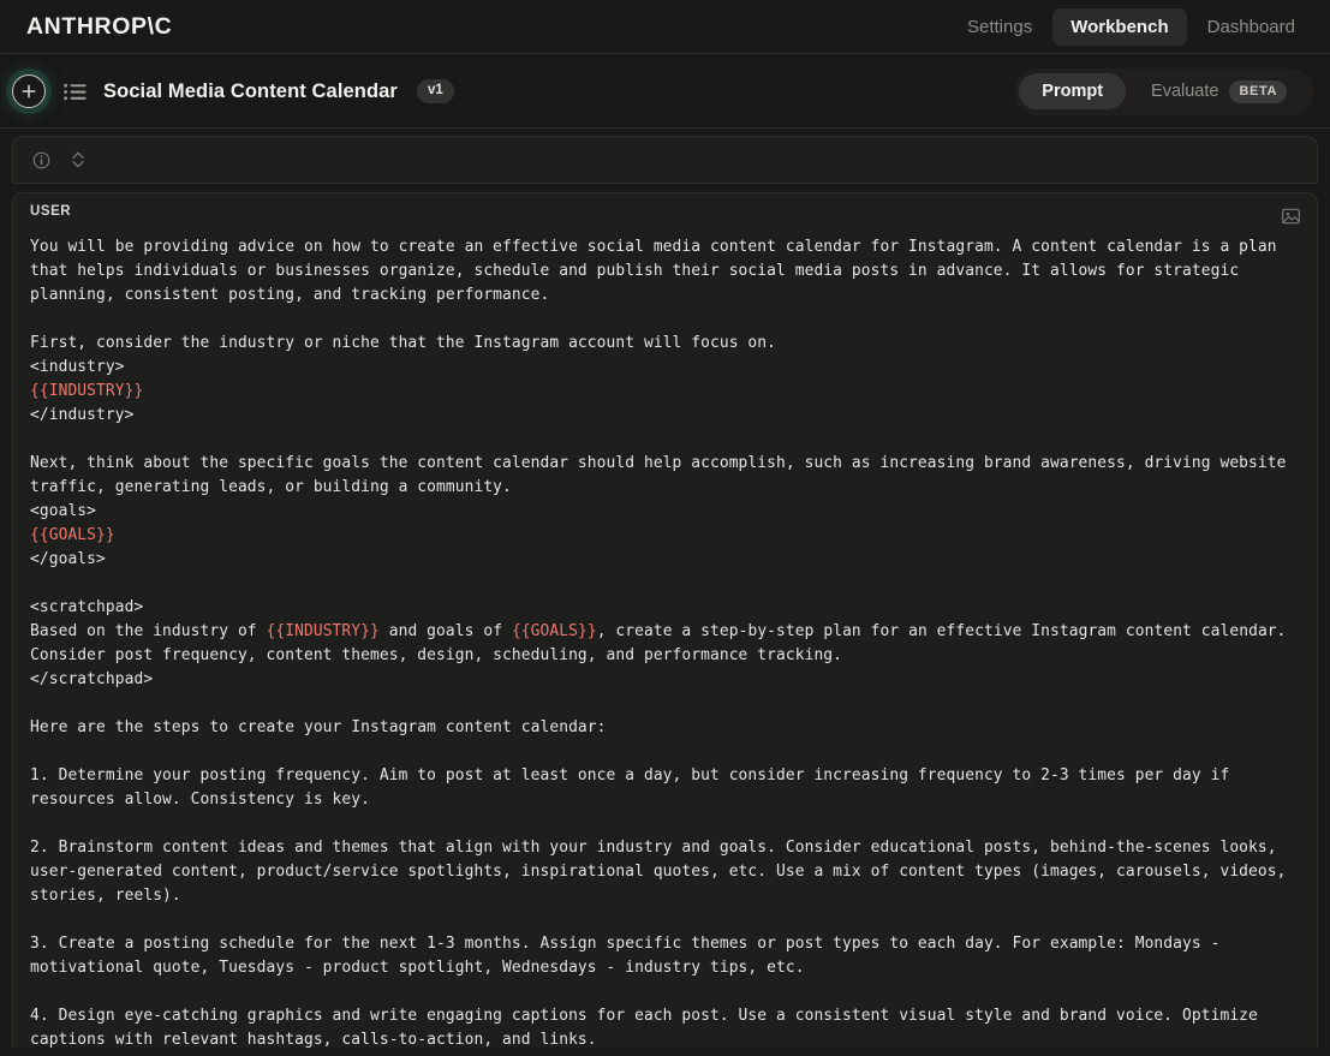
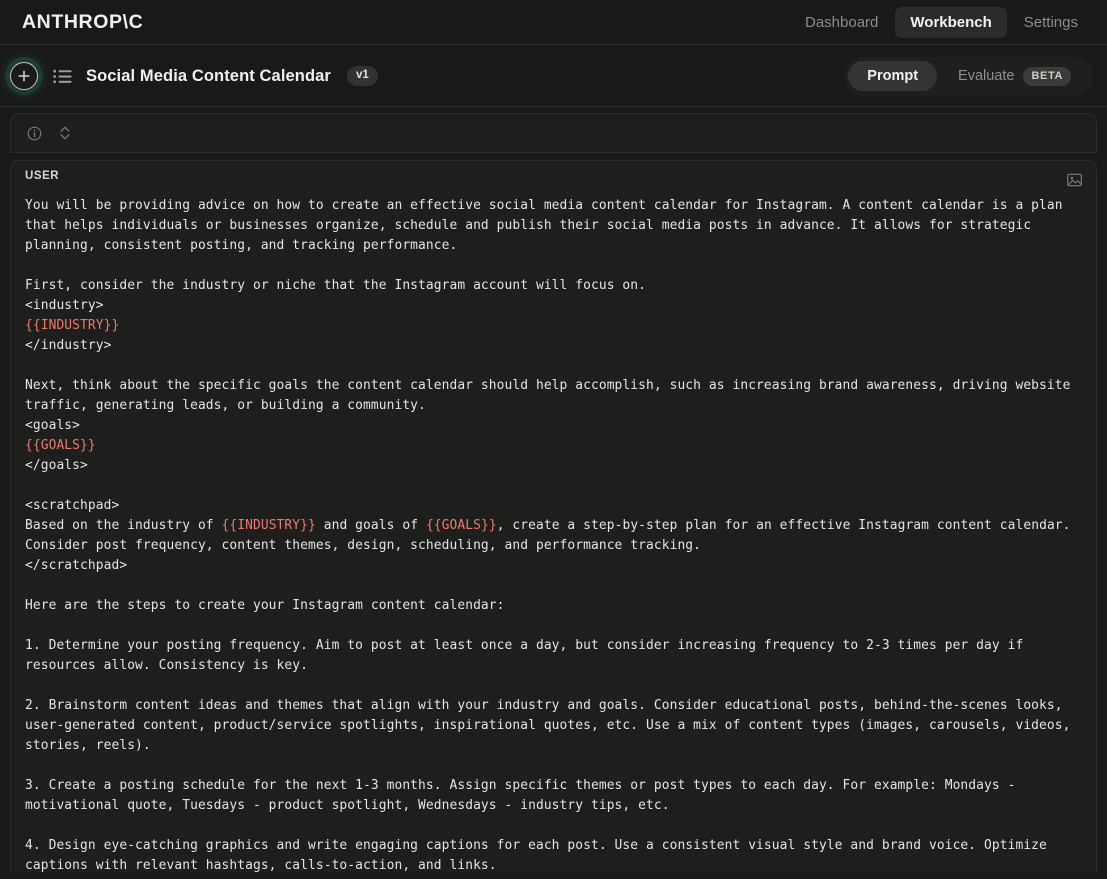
  ANTHROP\C
- Settings
+ Dashboard
  Workbench
- Dashboard
+ Settings
  Social Media Content Calendar
  v1
  Prompt
  Evaluate
  BETA
  USER
  You will be providing advice on how to create an effective social media content calendar for Instagram. A content calendar is a plan that helps individuals or businesses organize, schedule and publish their social media posts in advance. It allows for strategic planning, consistent posting, and tracking performance.
  First, consider the industry or niche that the Instagram account will focus on.
  <industry>
  {{INDUSTRY}}
  </industry>
  Next, think about the specific goals the content calendar should help accomplish, such as increasing brand awareness, driving website traffic, generating leads, or building a community.
  <goals>
  {{GOALS}}
  </goals>
  <scratchpad>
  Based on the industry of {{INDUSTRY}} and goals of {{GOALS}}, create a step-by-step plan for an effective Instagram content calendar. Consider post frequency, content themes, design, scheduling, and performance tracking.
  </scratchpad>
  Here are the steps to create your Instagram content calendar:
  1. Determine your posting frequency. Aim to post at least once a day, but consider increasing frequency to 2-3 times per day if resources allow. Consistency is key.
  2. Brainstorm content ideas and themes that align with your industry and goals. Consider educational posts, behind-the-scenes looks, user-generated content, product/service spotlights, inspirational quotes, etc. Use a mix of content types (images, carousels, videos, stories, reels).
  3. Create a posting schedule for the next 1-3 months. Assign specific themes or post types to each day. For example: Mondays - motivational quote, Tuesdays - product spotlight, Wednesdays - industry tips, etc.
  4. Design eye-catching graphics and write engaging captions for each post. Use a consistent visual style and brand voice. Optimize captions with relevant hashtags, calls-to-action, and links.
